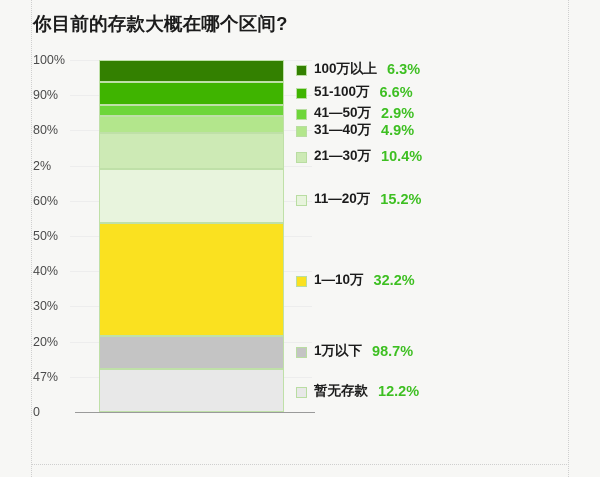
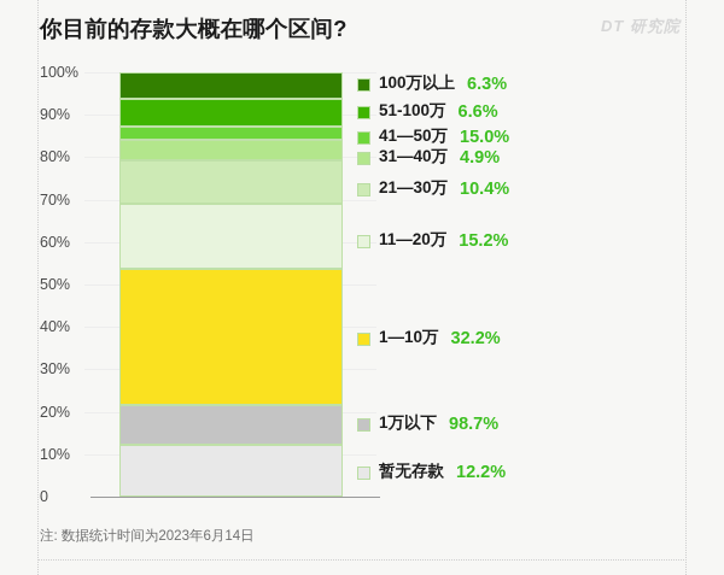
  你目前的存款大概在哪个区间?
+ DT 研究院
  0
- 47%
+ 10%
  20%
  30%
  40%
  50%
  60%
- 2%
+ 70%
  80%
  90%
  100%
  暂无存款
  12.2%
  1万以下
  98.7%
  1—10万
  32.2%
  11—20万
  15.2%
  21—30万
  10.4%
  31—40万
  4.9%
  41—50万
- 2.9%
+ 15.0%
  51-100万
  6.6%
  100万以上
  6.3%
+ 注: 数据统计时间为2023年6月14日
